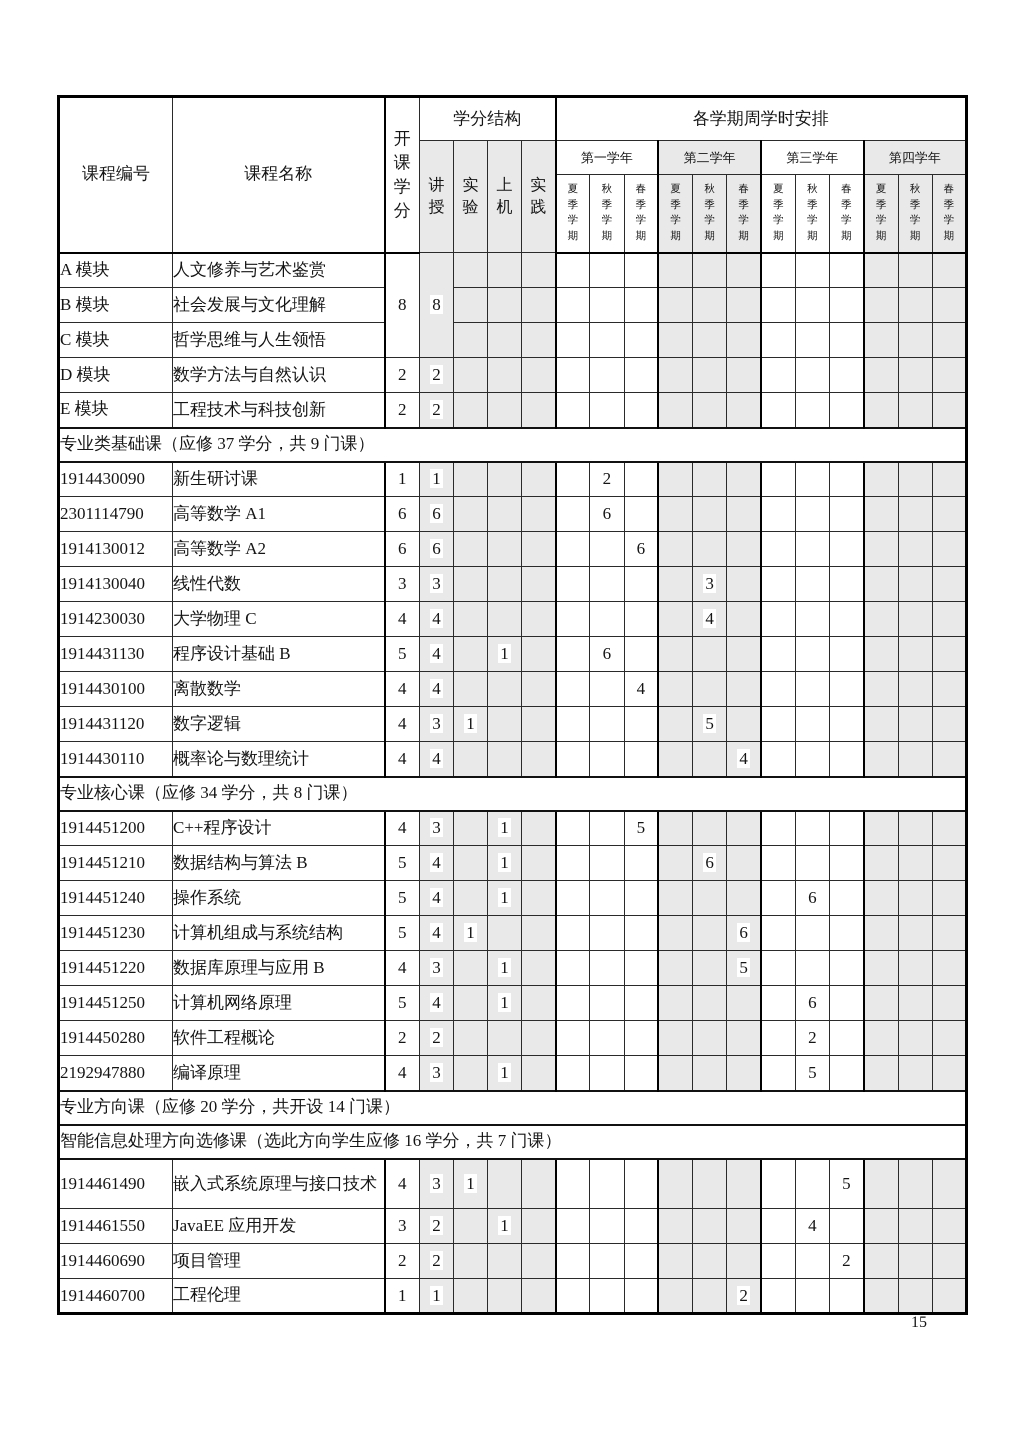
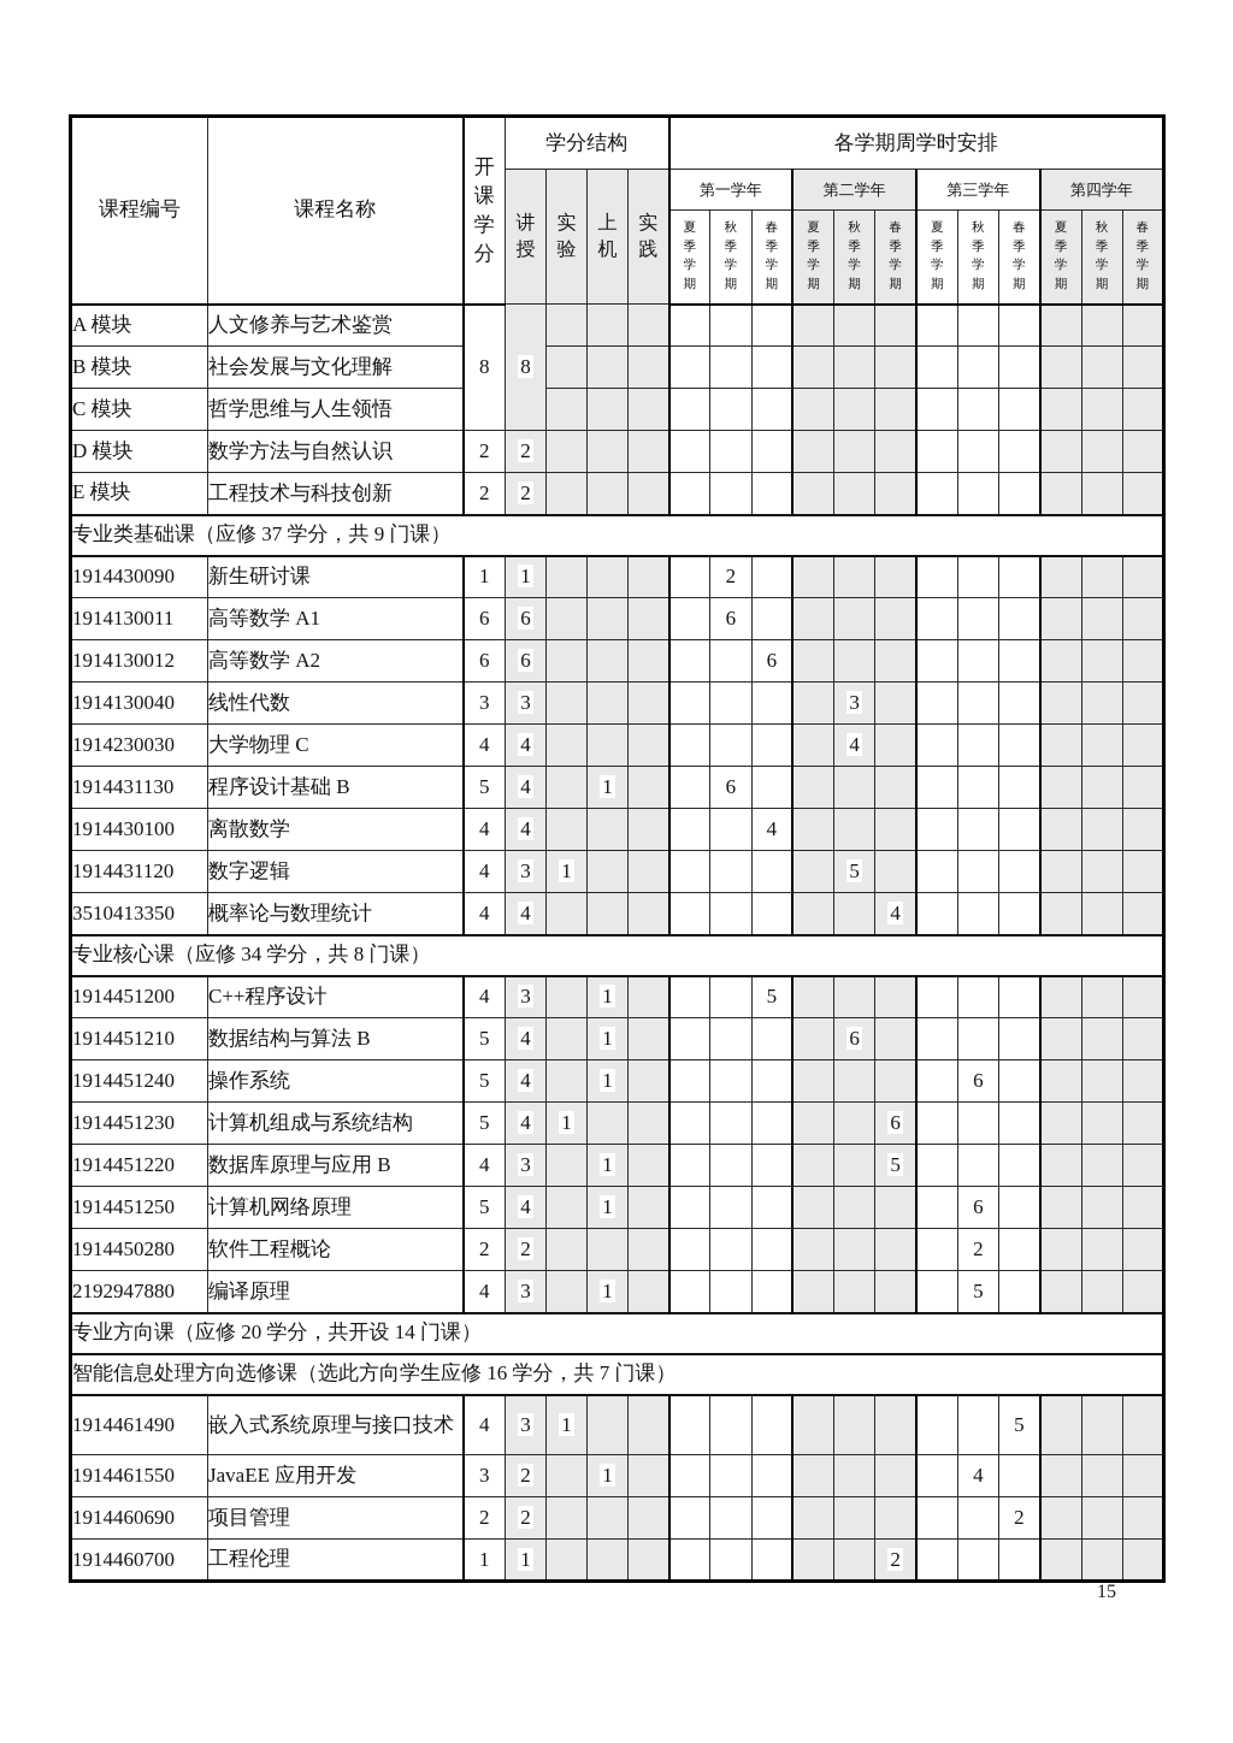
  课程编号	课程名称	开课学分	学分结构	各学期周学时安排
  讲授	实验	上机	实践	第一学年	第二学年	第三学年	第四学年
  夏季学期	秋季学期	春季学期	夏季学期	秋季学期	春季学期	夏季学期	秋季学期	春季学期	夏季学期	秋季学期	春季学期
  A 模块	人文修养与艺术鉴赏	8	8
  B 模块	社会发展与文化理解
  C 模块	哲学思维与人生领悟
  D 模块	数学方法与自然认识	2	2
  E 模块	工程技术与科技创新	2	2
  专业类基础课（应修 37 学分，共 9 门课）
  1914430090	新生研讨课	1	1					2
- 2301114790	高等数学 A1	6	6					6
+ 1914130011	高等数学 A1	6	6					6
  1914130012	高等数学 A2	6	6						6
  1914130040	线性代数	3	3								3
  1914230030	大学物理 C	4	4								4
  1914431130	程序设计基础 B	5	4		1			6
  1914430100	离散数学	4	4						4
  1914431120	数字逻辑	4	3	1							5
- 1914430110	概率论与数理统计	4	4									4
+ 3510413350	概率论与数理统计	4	4									4
  专业核心课（应修 34 学分，共 8 门课）
  1914451200	C++程序设计	4	3		1				5
  1914451210	数据结构与算法 B	5	4		1						6
  1914451240	操作系统	5	4		1									6
  1914451230	计算机组成与系统结构	5	4	1								6
  1914451220	数据库原理与应用 B	4	3		1							5
  1914451250	计算机网络原理	5	4		1									6
  1914450280	软件工程概论	2	2											2
  2192947880	编译原理	4	3		1									5
  专业方向课（应修 20 学分，共开设 14 门课）
  智能信息处理方向选修课（选此方向学生应修 16 学分，共 7 门课）
  1914461490	嵌入式系统原理与接口技术	4	3	1											5
  1914461550	JavaEE 应用开发	3	2		1									4
  1914460690	项目管理	2	2												2
  1914460700	工程伦理	1	1									2
  15
